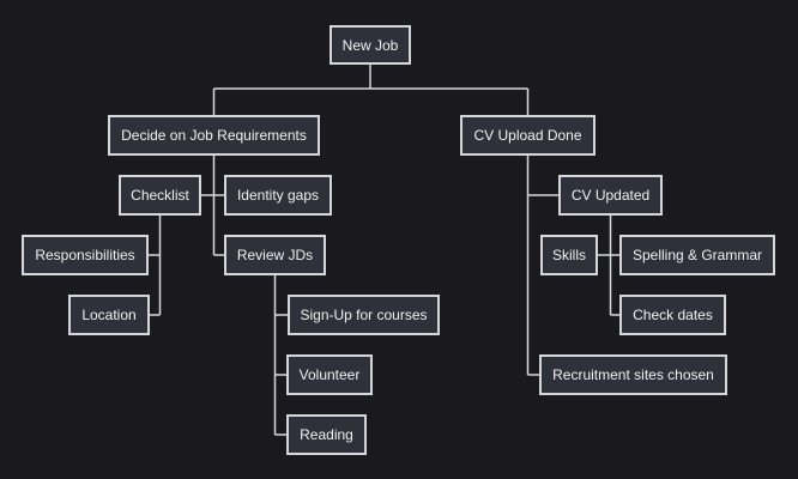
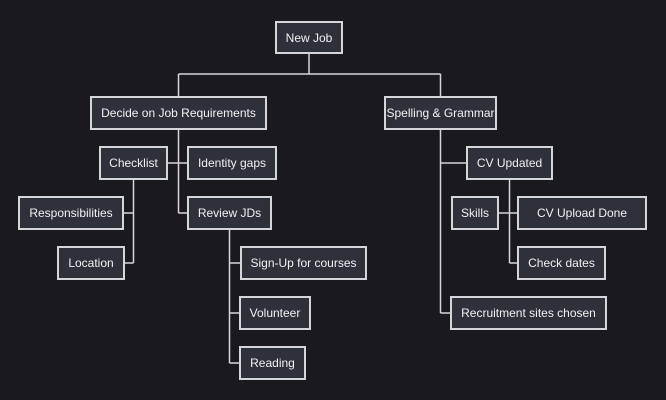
  New Job
  Decide on Job Requirements
- CV Upload Done
+ Spelling & Grammar
  Checklist
  Identity gaps
  Responsibilities
  Review JDs
  Location
  Sign-Up for courses
  Volunteer
  Reading
  CV Updated
  Skills
- Spelling & Grammar
+ CV Upload Done
  Check dates
  Recruitment sites chosen
